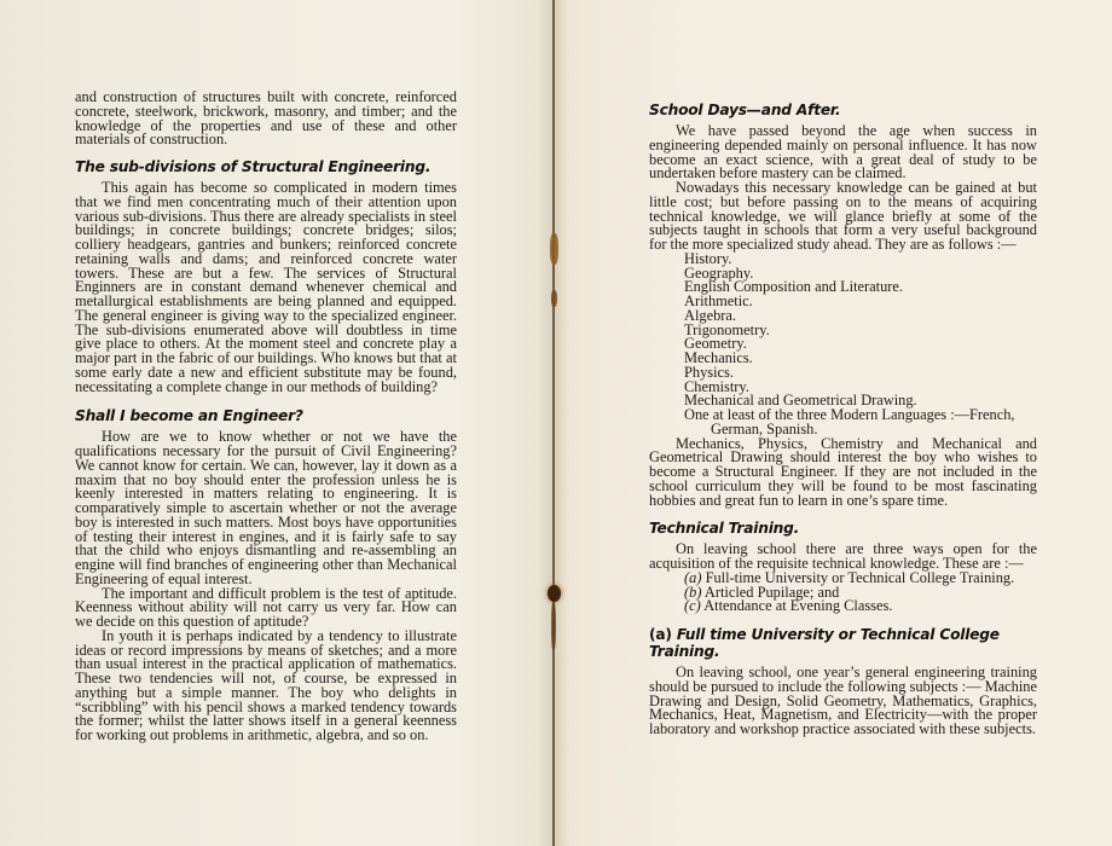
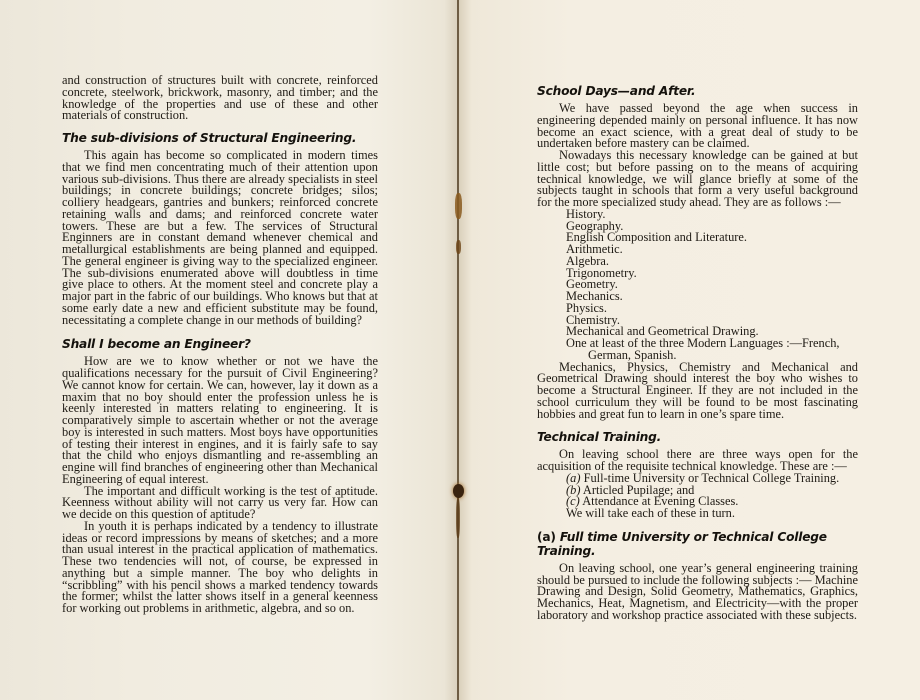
  and construction of structures built with concrete, reinforced concrete, steelwork, brickwork, masonry, and timber; and the knowledge of the properties and use of these and other materials of construction.
  The sub-divisions of Structural Engineering.
  This again has become so complicated in modern times that we find men concentrating much of their attention upon various sub-divisions. Thus there are already specialists in steel buildings; in concrete buildings; concrete bridges; silos; colliery headgears, gantries and bunkers; reinforced concrete retaining walls and dams; and reinforced concrete water towers. These are but a few. The services of Structural Enginners are in constant demand whenever chemical and metallurgical establishments are being planned and equipped. The general engineer is giving way to the specialized engineer. The sub-divisions enumerated above will doubtless in time give place to others. At the moment steel and concrete play a major part in the fabric of our buildings. Who knows but that at some early date a new and efficient substitute may be found, necessitating a complete change in our methods of building?
  Shall I become an Engineer?
  How are we to know whether or not we have the qualifications necessary for the pursuit of Civil Engineering? We cannot know for certain. We can, however, lay it down as a maxim that no boy should enter the profession unless he is keenly interested in matters relating to engineering. It is comparatively simple to ascertain whether or not the average boy is interested in such matters. Most boys have opportunities of testing their interest in engines, and it is fairly safe to say that the child who enjoys dismantling and re-assembling an engine will find branches of engineering other than Mechanical Engineering of equal interest.
- The important and difficult problem is the test of aptitude. Keenness without ability will not carry us very far. How can we decide on this question of aptitude?
+ The important and difficult working is the test of aptitude. Keenness without ability will not carry us very far. How can we decide on this question of aptitude?
  In youth it is perhaps indicated by a tendency to illustrate ideas or record impressions by means of sketches; and a more than usual interest in the practical application of mathematics. These two tendencies will not, of course, be expressed in anything but a simple manner. The boy who delights in “scribbling” with his pencil shows a marked tendency towards the former; whilst the latter shows itself in a general keenness for working out problems in arithmetic, algebra, and so on.
  School Days—and After.
  We have passed beyond the age when success in engineering depended mainly on personal influence. It has now become an exact science, with a great deal of study to be undertaken before mastery can be claimed.
  Nowadays this necessary knowledge can be gained at but little cost; but before passing on to the means of acquiring technical knowledge, we will glance briefly at some of the subjects taught in schools that form a very useful background for the more specialized study ahead. They are as follows :—
  History.
  Geography.
  English Composition and Literature.
  Arithmetic.
  Algebra.
  Trigonometry.
  Geometry.
  Mechanics.
  Physics.
  Chemistry.
  Mechanical and Geometrical Drawing.
  One at least of the three Modern Languages :—French,
  German, Spanish.
  Mechanics, Physics, Chemistry and Mechanical and Geometrical Drawing should interest the boy who wishes to become a Structural Engineer. If they are not included in the school curriculum they will be found to be most fascinating hobbies and great fun to learn in one’s spare time.
  Technical Training.
  On leaving school there are three ways open for the acquisition of the requisite technical knowledge. These are :—
  (a) Full-time University or Technical College Training.
  (b) Articled Pupilage; and
  (c) Attendance at Evening Classes.
+ We will take each of these in turn.
  (a) Full time University or Technical College Training.
  On leaving school, one year’s general engineering training should be pursued to include the following subjects :— Machine Drawing and Design, Solid Geometry, Mathematics, Graphics, Mechanics, Heat, Magnetism, and Electricity—with the proper laboratory and workshop practice associated with these subjects.
